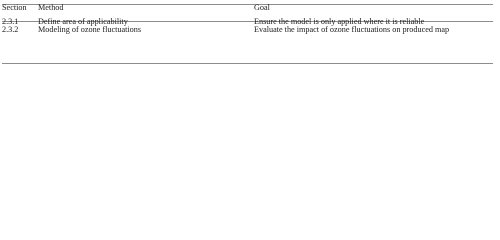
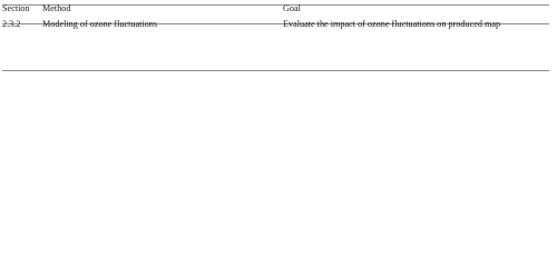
  Section	Method	Goal
- 2.3.1	Define area of applicability	Ensure the model is only applied where it is reliable
  2.3.2	Modeling of ozone fluctuations	Evaluate the impact of ozone fluctuations on produced map
